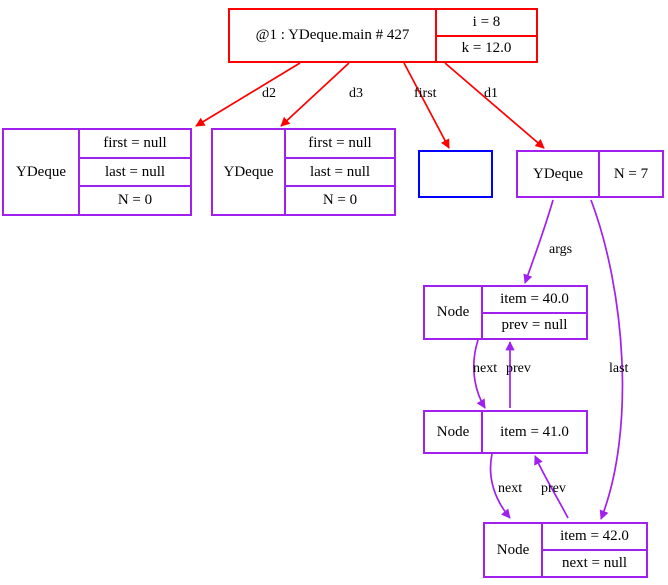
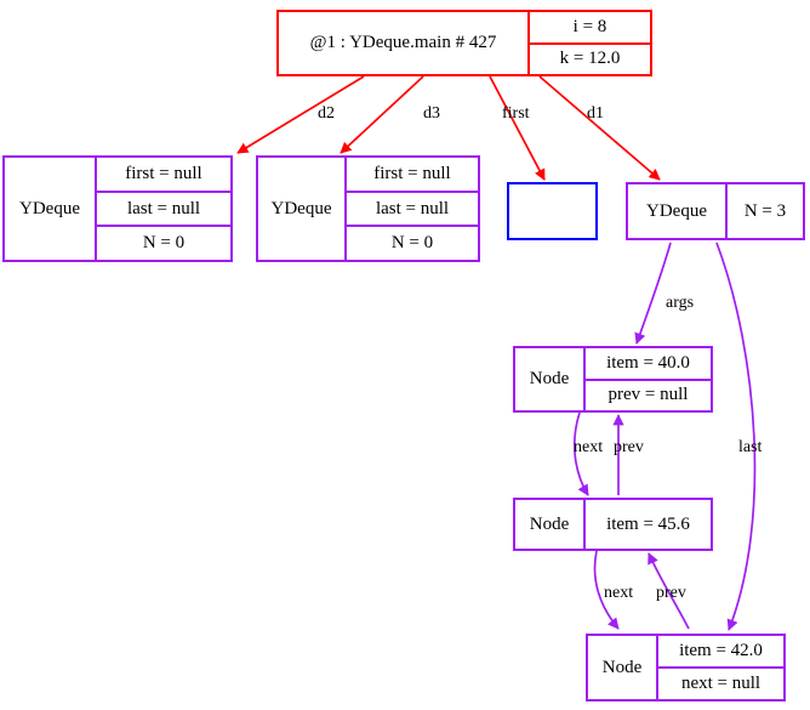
  d2
  d3
  first
  d1
  args
  last
  next
  prev
  next
  prev
  @1 : YDeque.main # 427
  i = 8
  k = 12.0
  YDeque
  first = null
  last = null
  N = 0
  YDeque
  first = null
  last = null
  N = 0
  YDeque
- N = 7
+ N = 3
  Node
  item = 40.0
  prev = null
  Node
- item = 41.0
+ item = 45.6
  Node
  item = 42.0
  next = null
